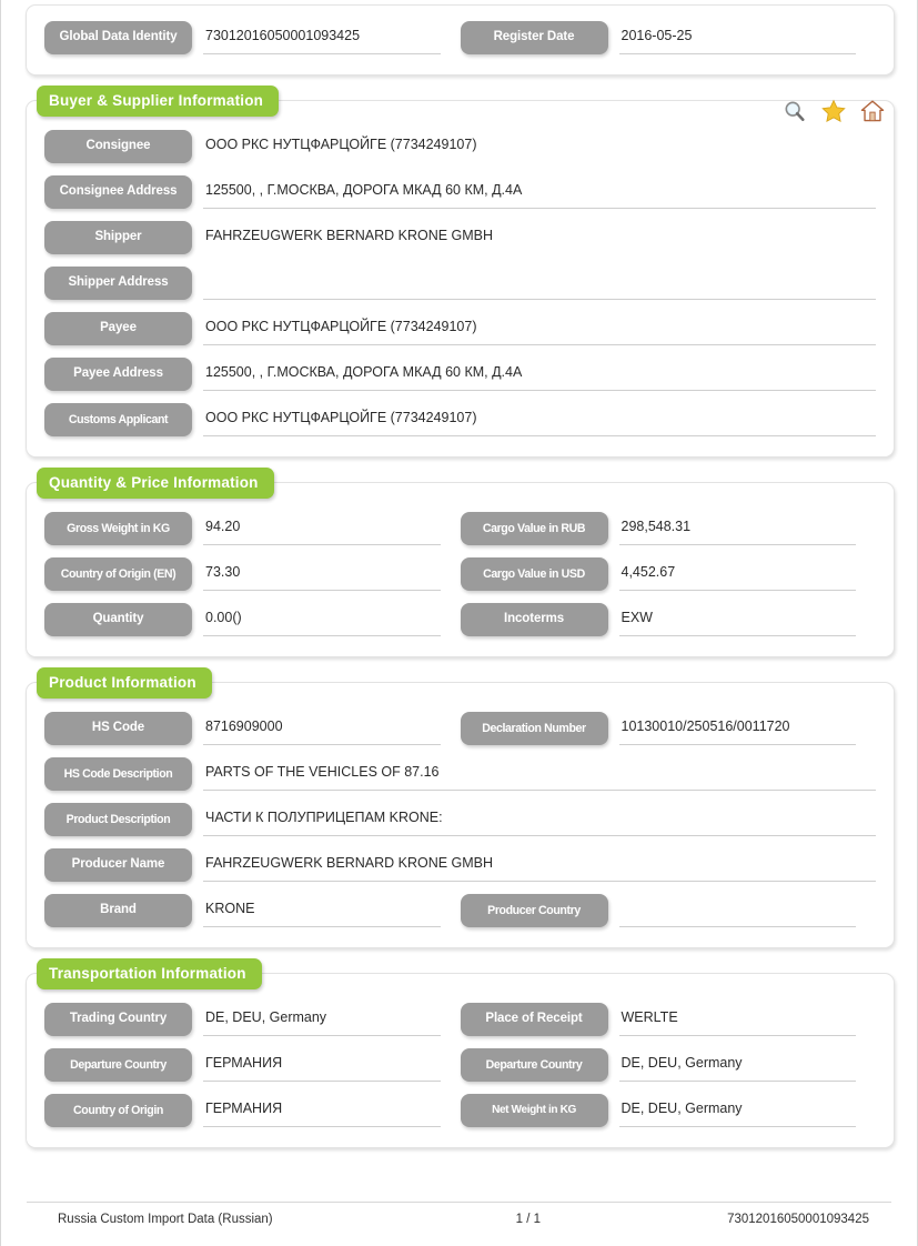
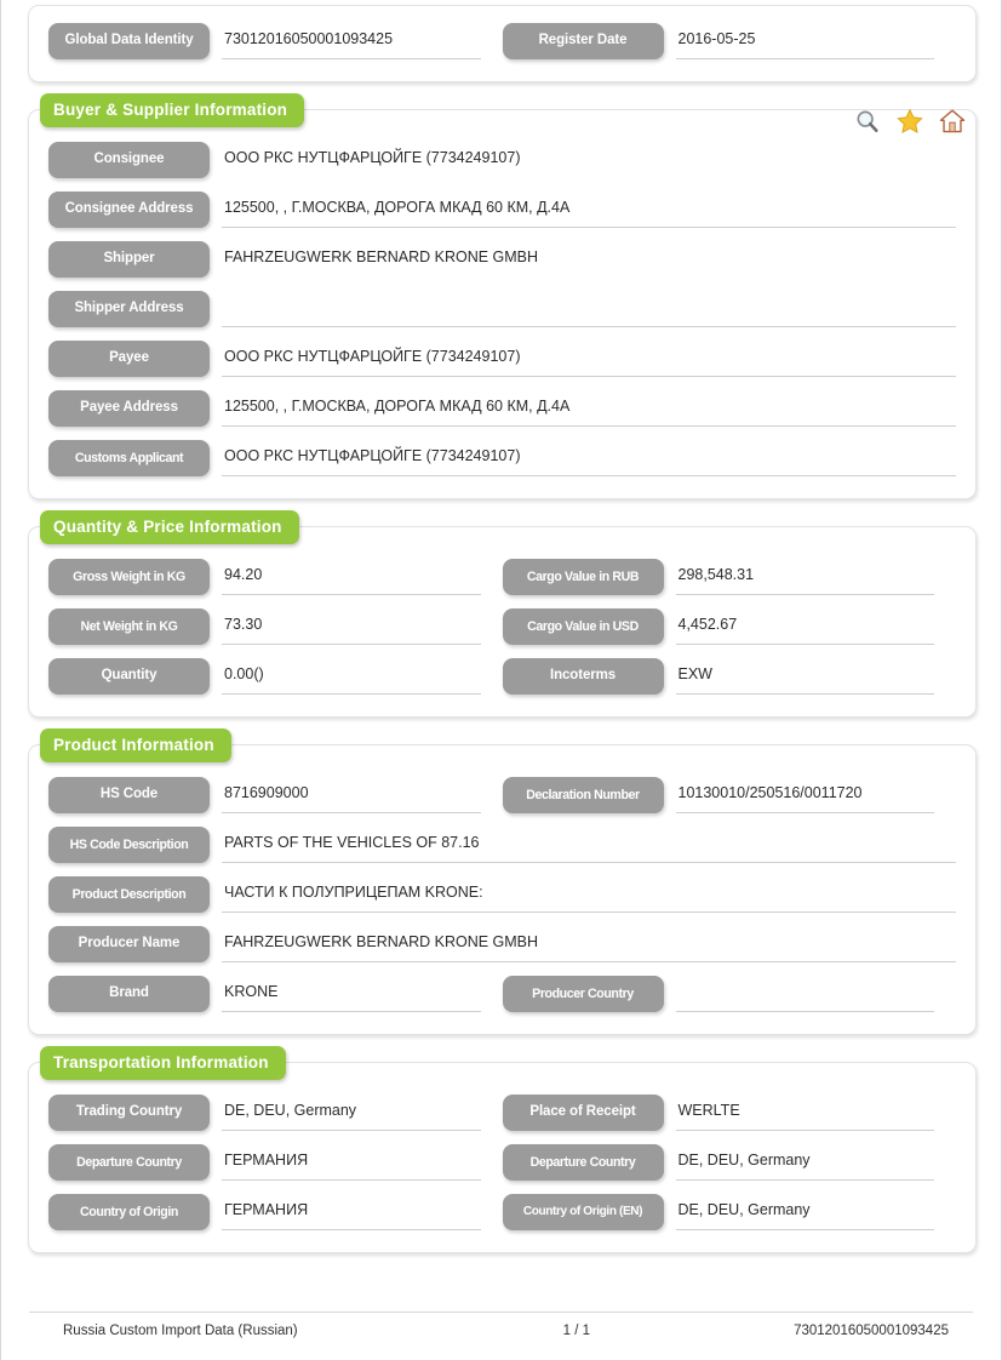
  Global Data Identity
  73012016050001093425
  Register Date
  2016-05-25
  Buyer & Supplier Information
  Consignee
  ООО РКС НУТЦФАРЦОЙГЕ (7734249107)
  Consignee Address
  125500, , Г.МОСКВА, ДОРОГА МКАД 60 КМ, Д.4А
  Shipper
  FAHRZEUGWERK BERNARD KRONE GMBH
  Shipper Address
  Payee
  ООО РКС НУТЦФАРЦОЙГЕ (7734249107)
  Payee Address
  125500, , Г.МОСКВА, ДОРОГА МКАД 60 КМ, Д.4А
  Customs Applicant
  ООО РКС НУТЦФАРЦОЙГЕ (7734249107)
  Quantity & Price Information
  Gross Weight in KG
  94.20
  Cargo Value in RUB
  298,548.31
- Country of Origin (EN)
+ Net Weight in KG
  73.30
  Cargo Value in USD
  4,452.67
  Quantity
  0.00()
  Incoterms
  EXW
  Product Information
  HS Code
  8716909000
  Declaration Number
  10130010/250516/0011720
  HS Code Description
  PARTS OF THE VEHICLES OF 87.16
  Product Description
  ЧАСТИ К ПОЛУПРИЦЕПАМ KRONE:
  Producer Name
  FAHRZEUGWERK BERNARD KRONE GMBH
  Brand
  KRONE
  Producer Country
  Transportation Information
  Trading Country
  DE, DEU, Germany
  Place of Receipt
  WERLTE
  Departure Country
  ГЕРМАНИЯ
  Departure Country
  DE, DEU, Germany
  Country of Origin
  ГЕРМАНИЯ
- Net Weight in KG
+ Country of Origin (EN)
  DE, DEU, Germany
  Russia Custom Import Data (Russian)
  1 / 1
  73012016050001093425
